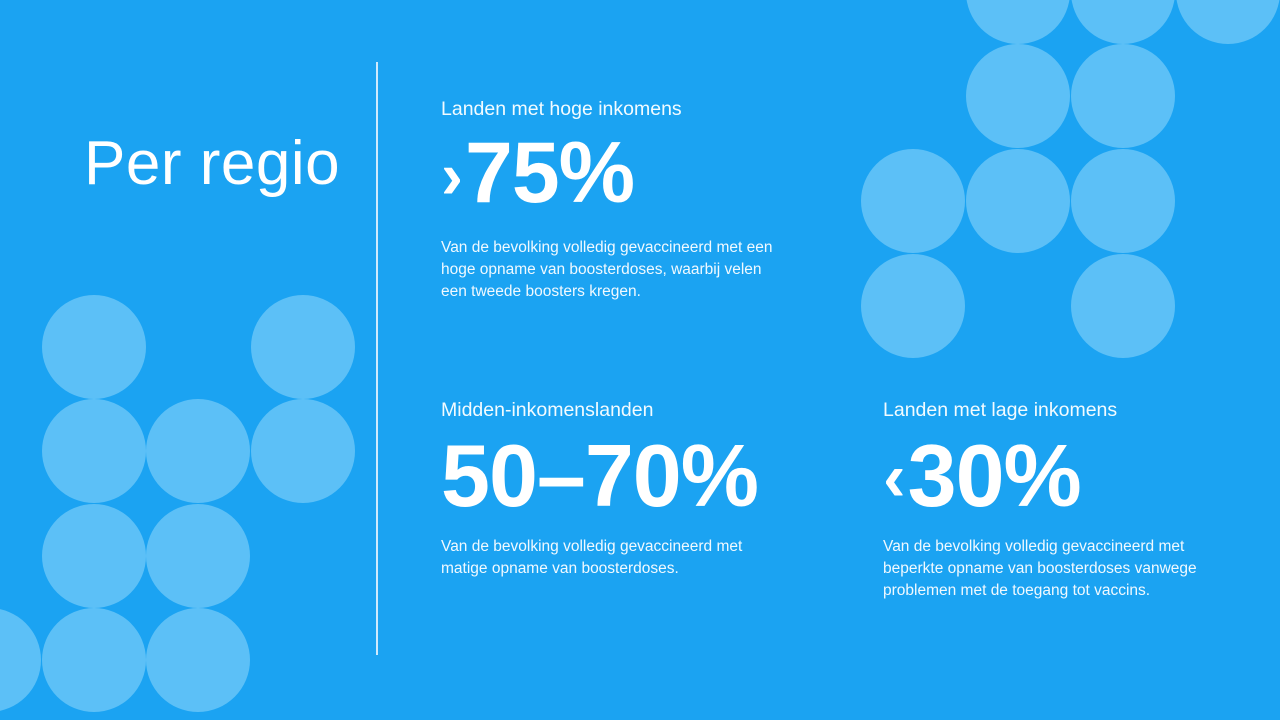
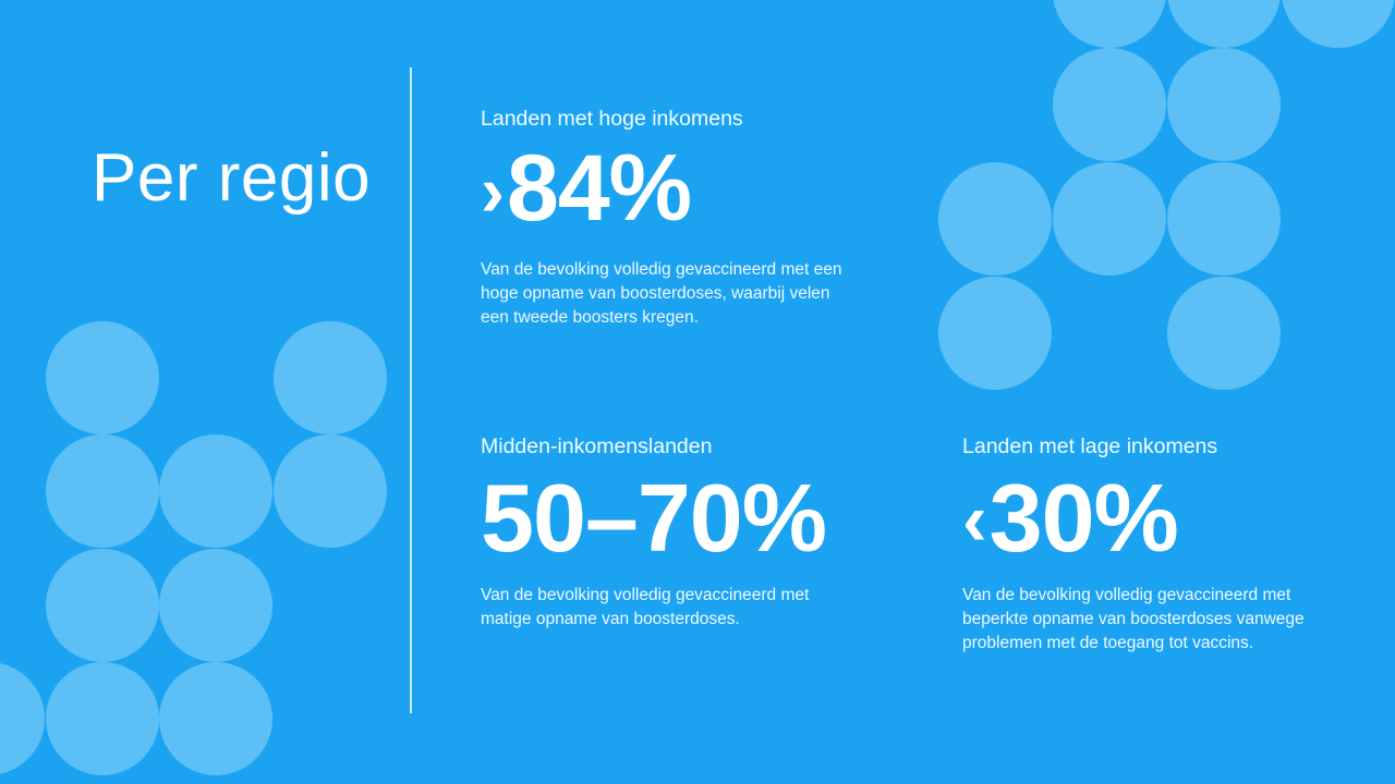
  Per regio
  Landen met hoge inkomens
  ›
- 75%
+ 84%
  Van de bevolking volledig gevaccineerd met een hoge opname van boosterdoses, waarbij velen een tweede boosters kregen.
  Midden-inkomenslanden
  50–70%
  Van de bevolking volledig gevaccineerd met matige opname van boosterdoses.
  Landen met lage inkomens
  ‹
  30%
  Van de bevolking volledig gevaccineerd met beperkte opname van boosterdoses vanwege problemen met de toegang tot vaccins.
